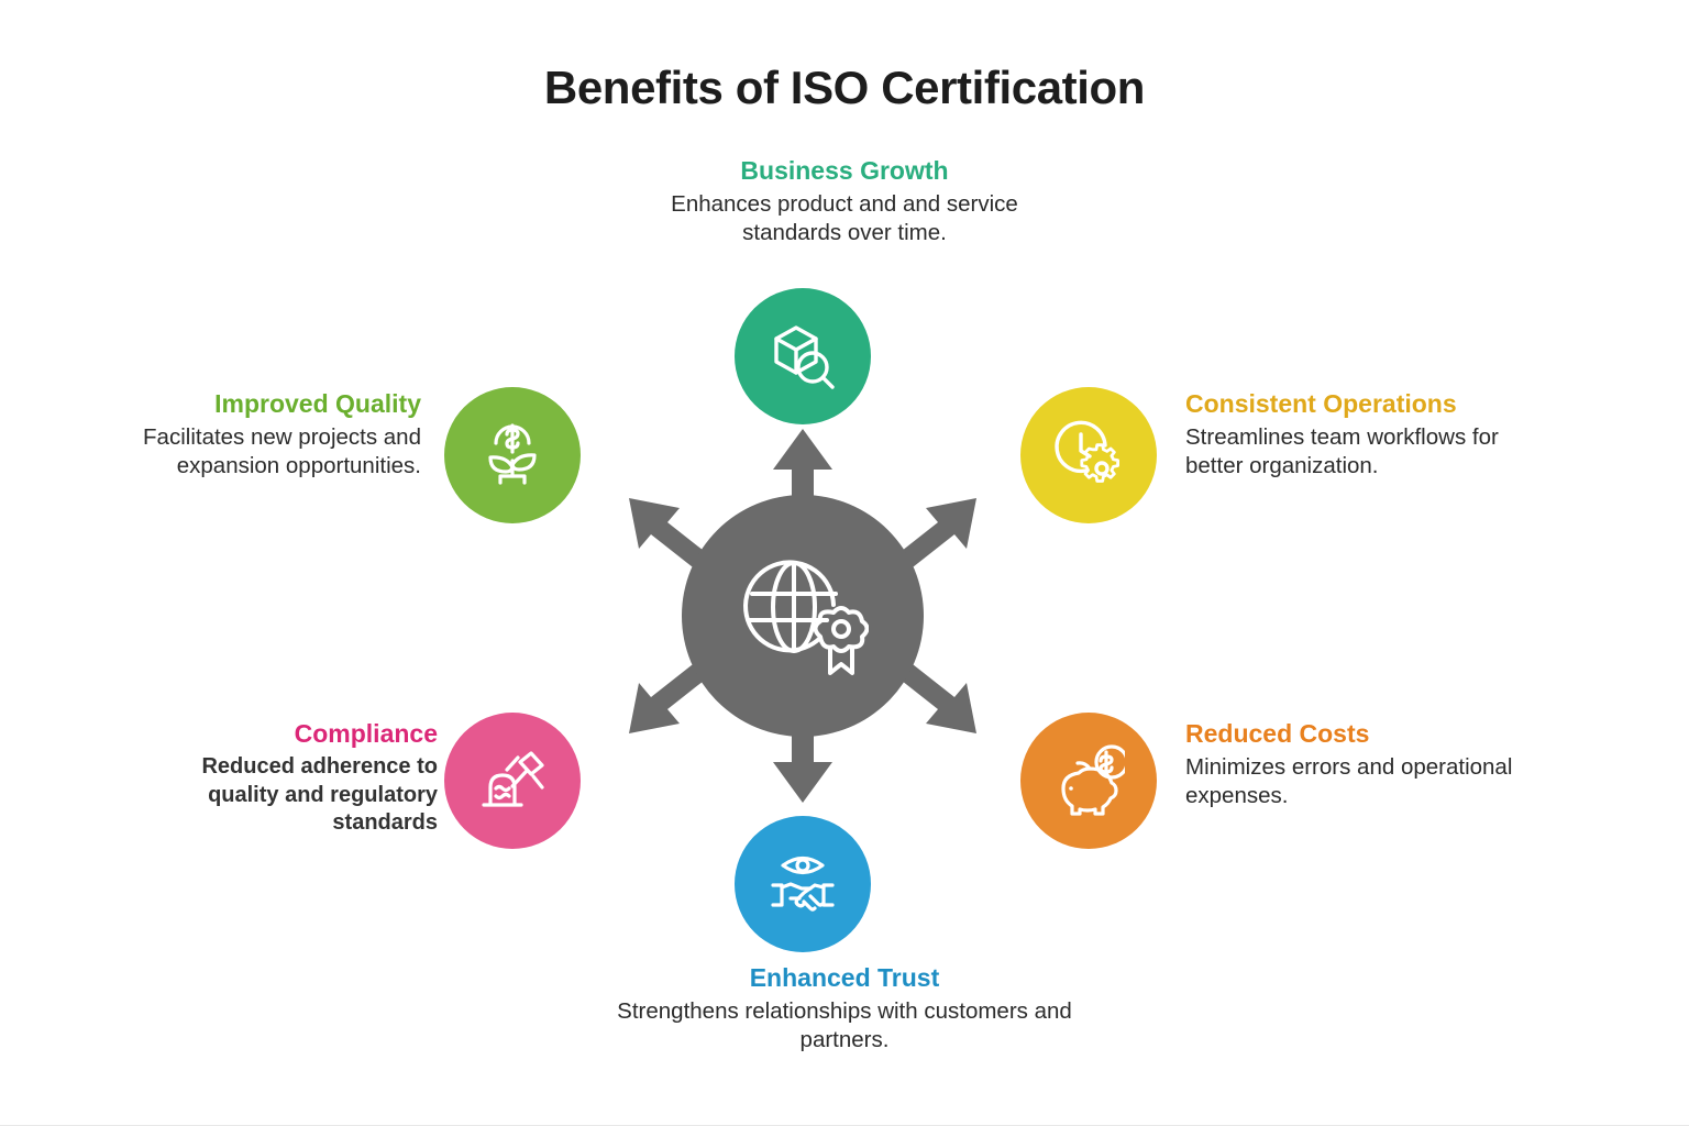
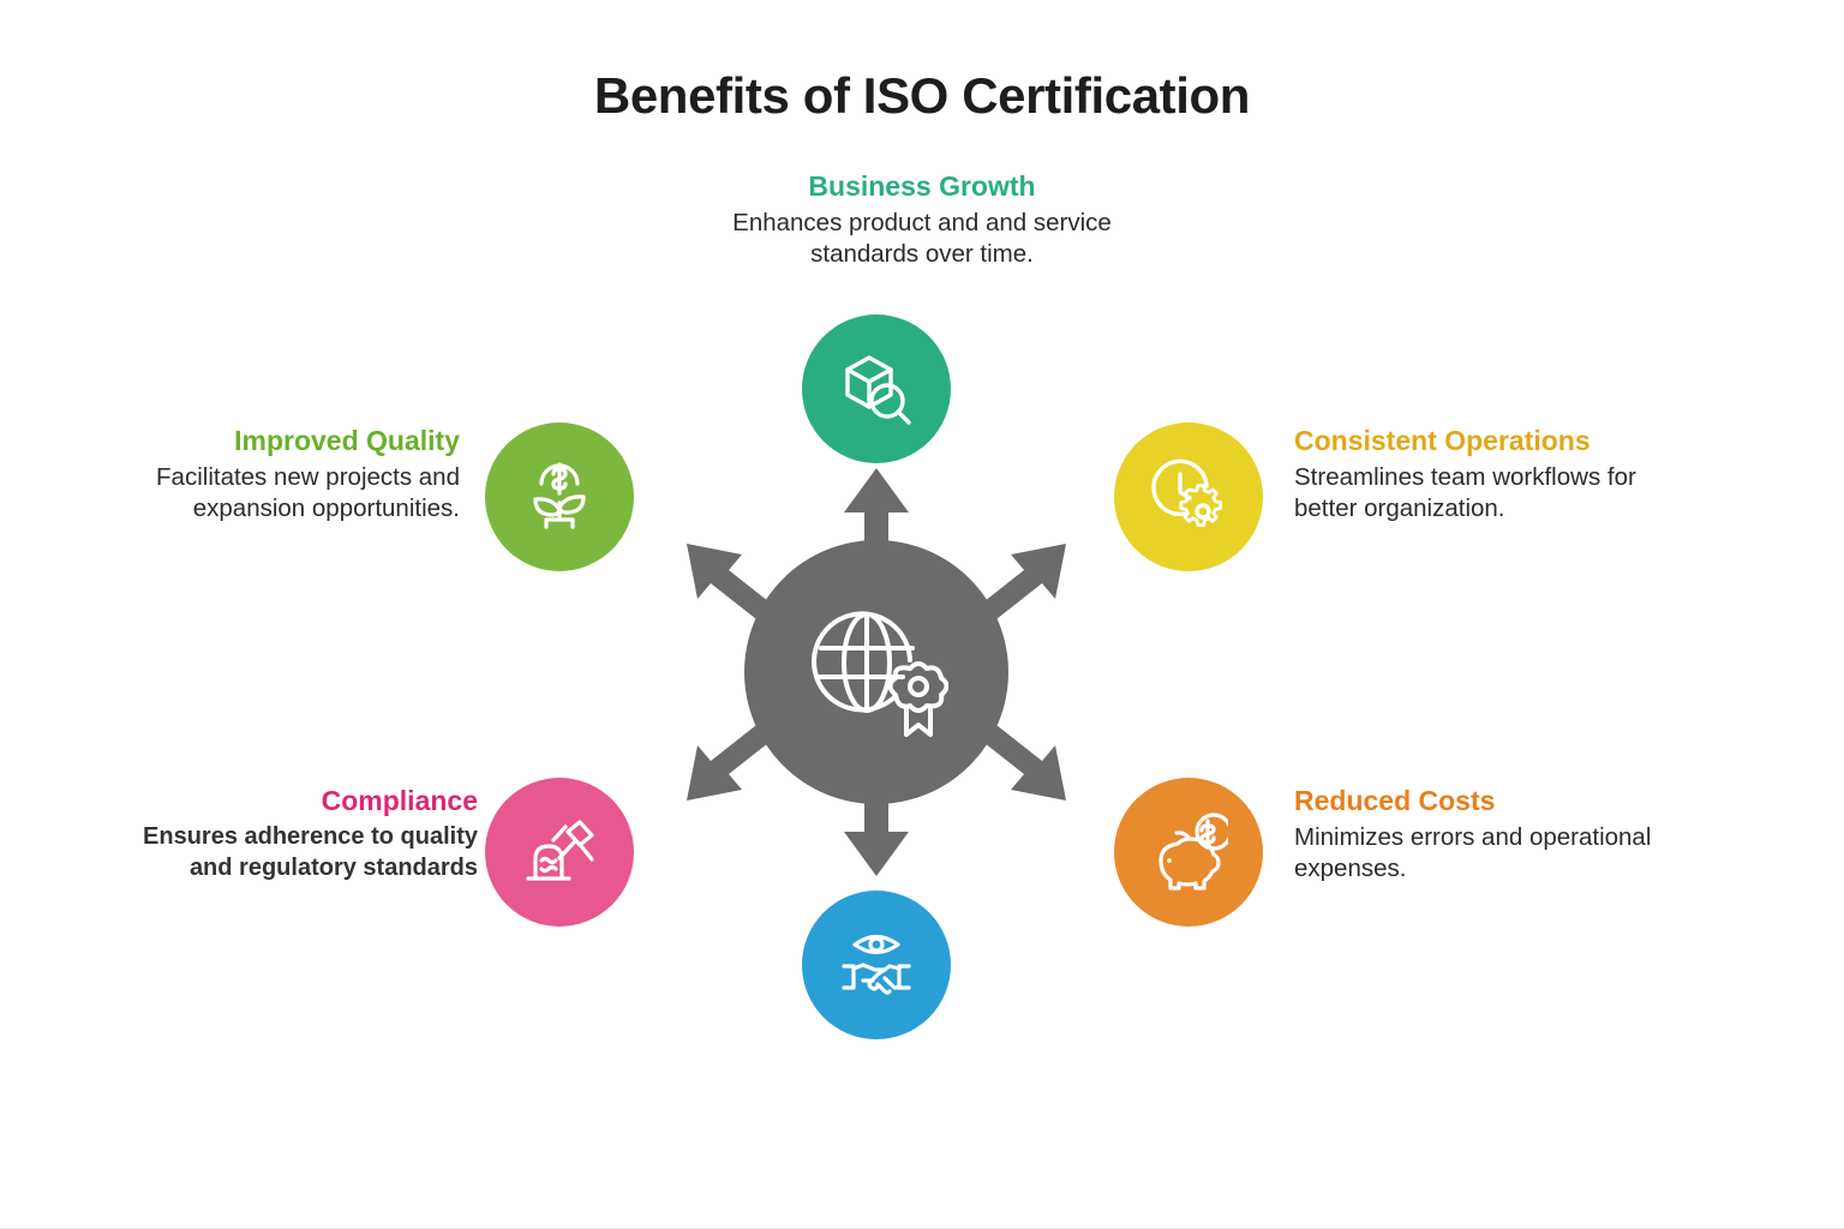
  Benefits of ISO Certification
  Business Growth
  Enhances product and and service standards over time.
  Consistent Operations
  Streamlines team workflows for better organization.
  Reduced Costs
  Minimizes errors and operational expenses.
- Enhanced Trust
- Strengthens relationships with customers and partners.
  Compliance
- Reduced adherence to quality and regulatory standards
+ Ensures adherence to quality and regulatory standards
  Improved Quality
  Facilitates new projects and expansion opportunities.
